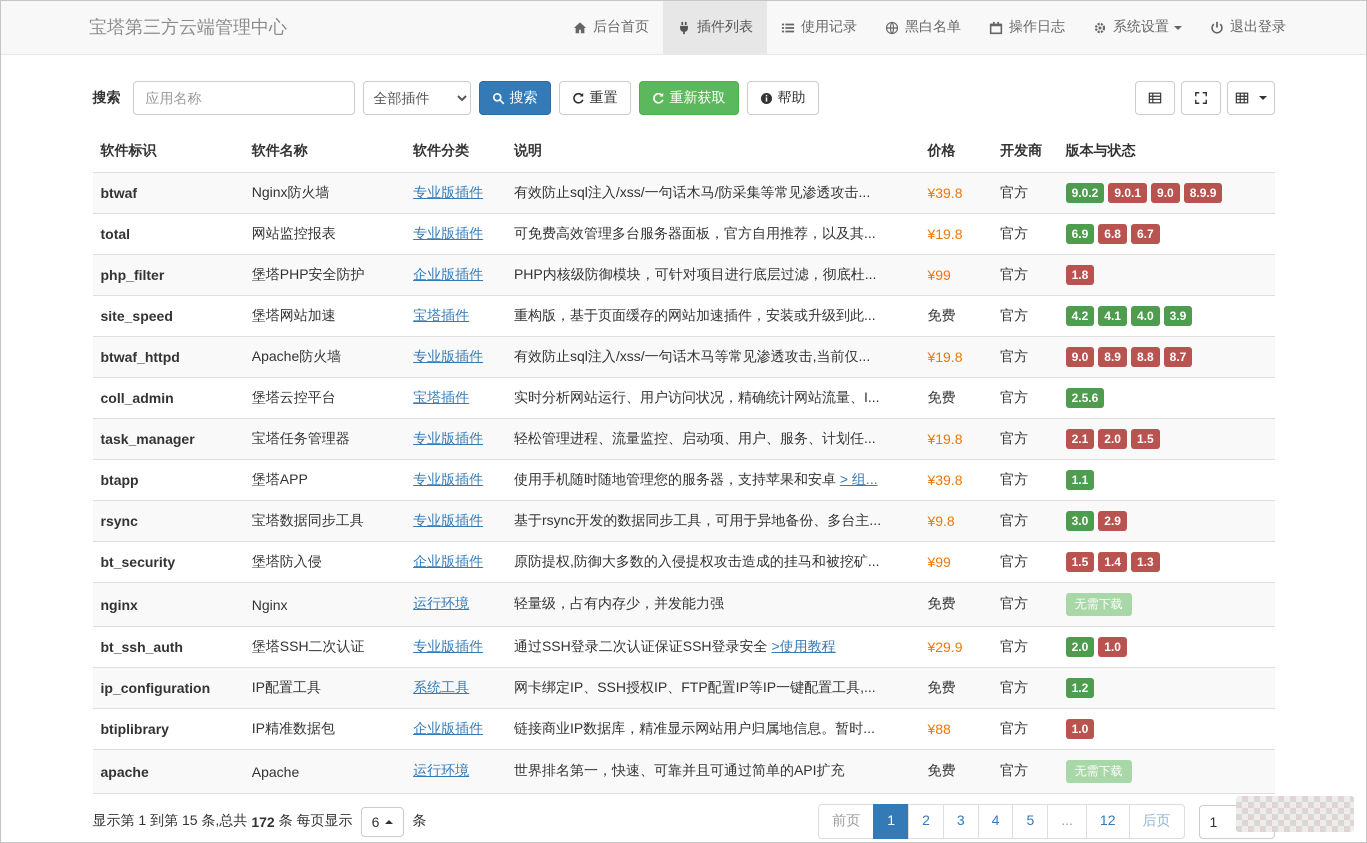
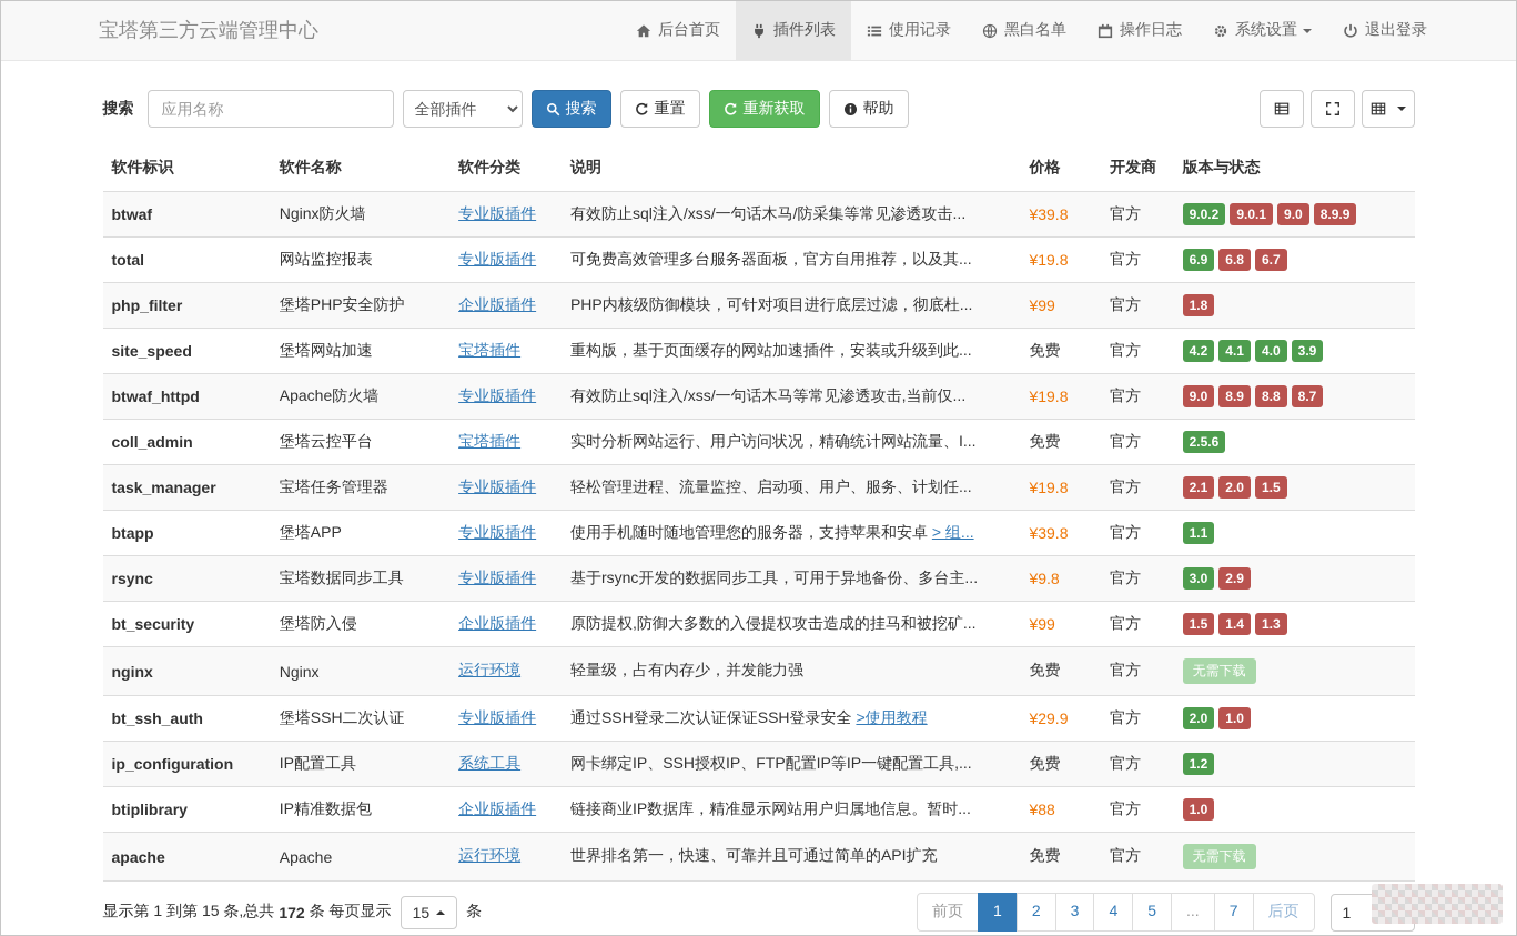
  宝塔第三方云端管理中心
  后台首页
  插件列表
  使用记录
  黑白名单
  操作日志
  系统设置
  退出登录
  搜索
  应用名称
  全部插件
  搜索
  重置
  重新获取
  帮助
  软件标识	软件名称	软件分类	说明	价格	开发商	版本与状态
  btwaf	Nginx防火墙	专业版插件	有效防止sql注入/xss/一句话木马/防采集等常见渗透攻击...	¥39.8	官方	9.0.2 9.0.1 9.0 8.9.9
  total	网站监控报表	专业版插件	可免费高效管理多台服务器面板，官方自用推荐，以及其...	¥19.8	官方	6.9 6.8 6.7
  php_filter	堡塔PHP安全防护	企业版插件	PHP内核级防御模块，可针对项目进行底层过滤，彻底杜...	¥99	官方	1.8
  site_speed	堡塔网站加速	宝塔插件	重构版，基于页面缓存的网站加速插件，安装或升级到此...	免费	官方	4.2 4.1 4.0 3.9
  btwaf_httpd	Apache防火墙	专业版插件	有效防止sql注入/xss/一句话木马等常见渗透攻击,当前仅...	¥19.8	官方	9.0 8.9 8.8 8.7
  coll_admin	堡塔云控平台	宝塔插件	实时分析网站运行、用户访问状况，精确统计网站流量、I...	免费	官方	2.5.6
  task_manager	宝塔任务管理器	专业版插件	轻松管理进程、流量监控、启动项、用户、服务、计划任...	¥19.8	官方	2.1 2.0 1.5
  btapp	堡塔APP	专业版插件	使用手机随时随地管理您的服务器，支持苹果和安卓 > 组...	¥39.8	官方	1.1
  rsync	宝塔数据同步工具	专业版插件	基于rsync开发的数据同步工具，可用于异地备份、多台主...	¥9.8	官方	3.0 2.9
  bt_security	堡塔防入侵	企业版插件	原防提权,防御大多数的入侵提权攻击造成的挂马和被挖矿...	¥99	官方	1.5 1.4 1.3
  nginx	Nginx	运行环境	轻量级，占有内存少，并发能力强	免费	官方	无需下载
  bt_ssh_auth	堡塔SSH二次认证	专业版插件	通过SSH登录二次认证保证SSH登录安全 >使用教程	¥29.9	官方	2.0 1.0
  ip_configuration	IP配置工具	系统工具	网卡绑定IP、SSH授权IP、FTP配置IP等IP一键配置工具,...	免费	官方	1.2
  btiplibrary	IP精准数据包	企业版插件	链接商业IP数据库，精准显示网站用户归属地信息。暂时...	¥88	官方	1.0
  apache	Apache	运行环境	世界排名第一，快速、可靠并且可通过简单的API扩充	免费	官方	无需下载
  显示第 1 到第 15 条,总共
  172
  条 每页显示
- 6
+ 15
  条
  前页
  1
  2
  3
  4
  5
  ...
- 12
+ 7
  后页
  1
